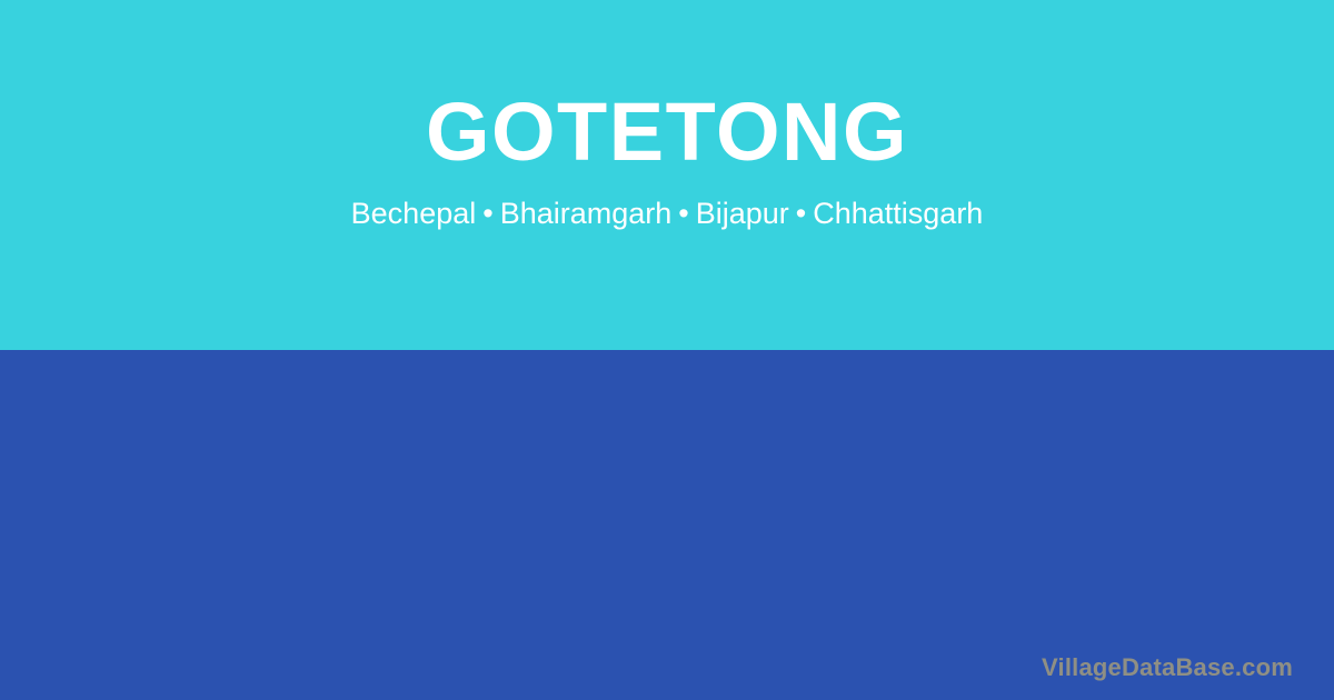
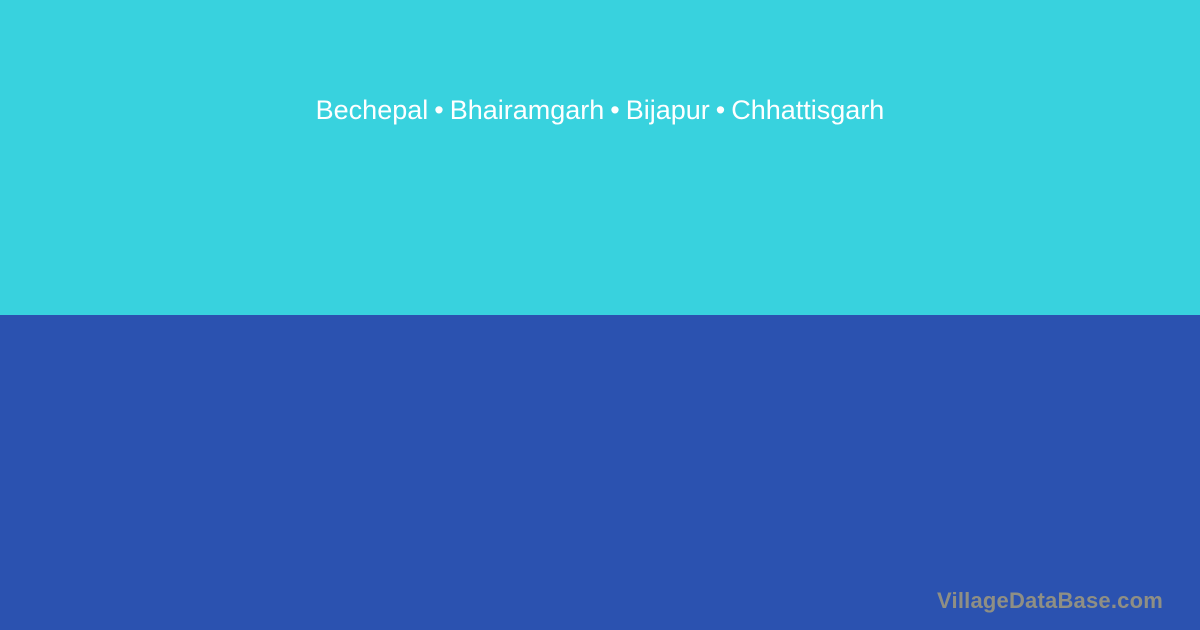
- GOTETONG
  Bechepal • Bhairamgarh • Bijapur • Chhattisgarh
  VillageDataBase.com
